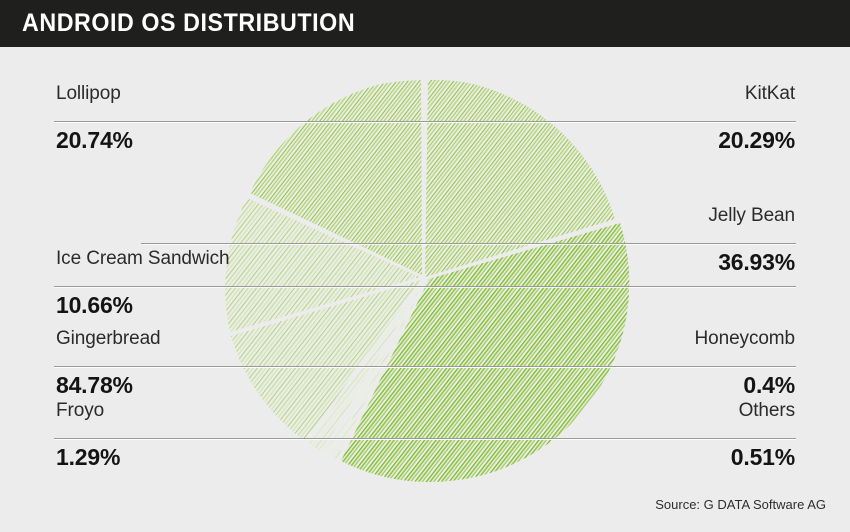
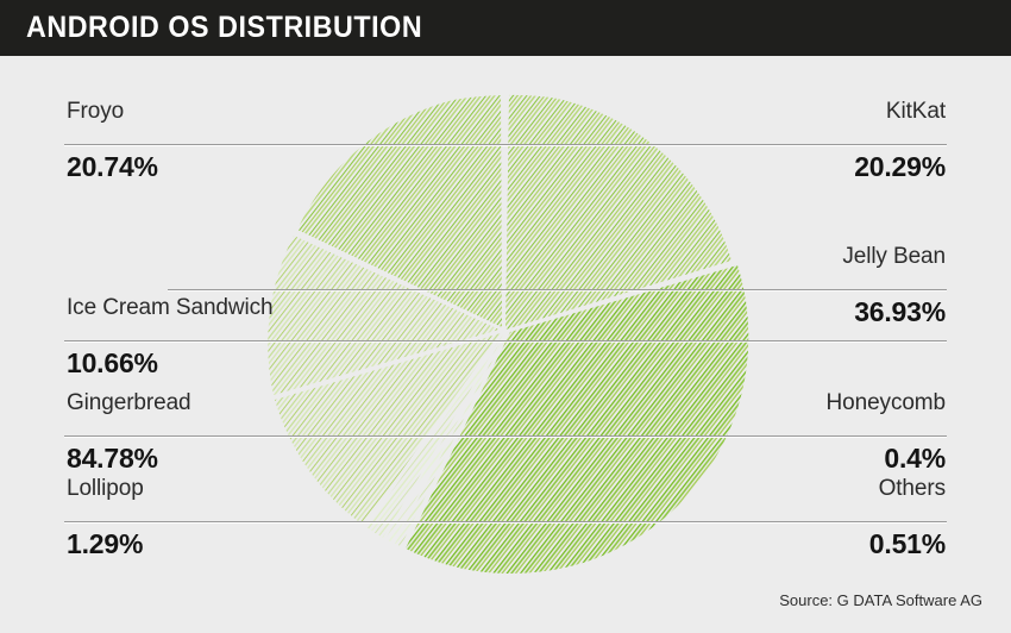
  ANDROID OS DISTRIBUTION
- Lollipop
+ Froyo
  20.74%
  Ice Cream Sandwich
  10.66%
  Gingerbread
  84.78%
- Froyo
+ Lollipop
  1.29%
  KitKat
  20.29%
  Jelly Bean
  36.93%
  Honeycomb
  0.4%
  Others
  0.51%
  Source: G DATA Software AG
